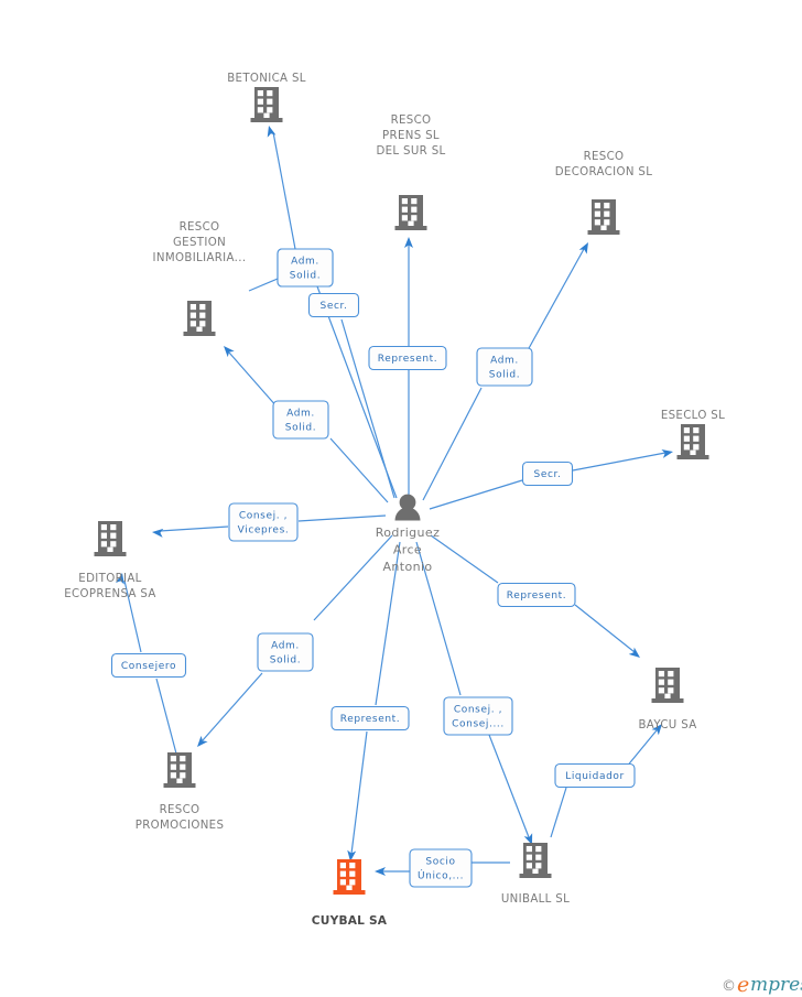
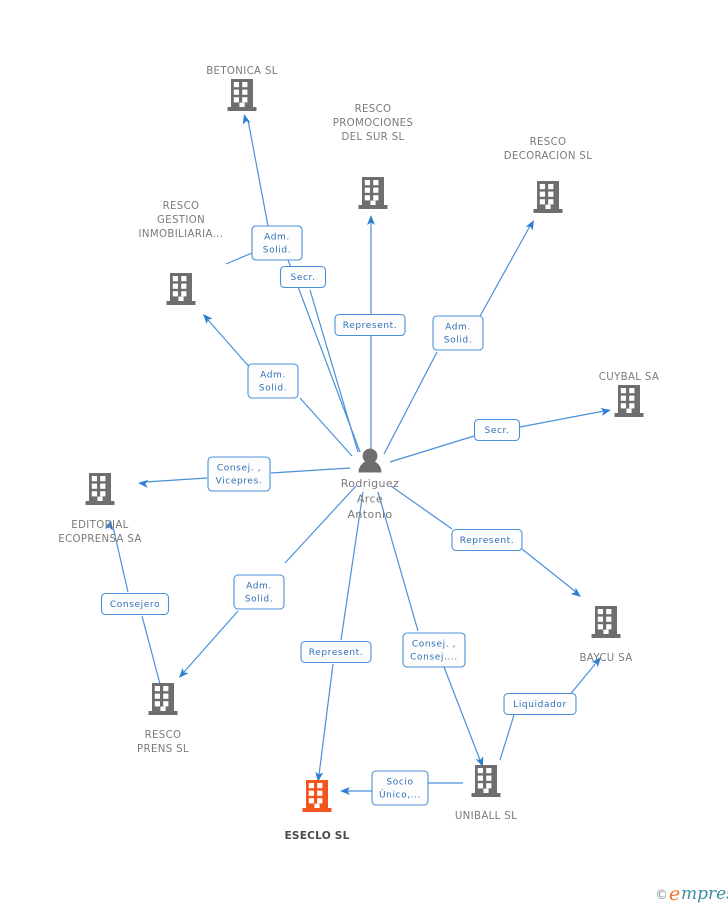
  BETONICA SL
  RESCO
- PRENS SL
+ PROMOCIONES
  DEL SUR SL
  RESCO
  DECORACION SL
  RESCO
  GESTION
  INMOBILIARIA...
- ESECLO SL
+ CUYBAL SA
  EDITORIAL
  ECOPRENSA SA
  BAYCU SA
  RESCO
- PROMOCIONES
+ PRENS SL
  UNIBALL SL
- CUYBAL SA
+ ESECLO SL
  Rodriguez
  Arce
  Antonio
  Represent.
  Adm.
  Solid.
  Secr.
  Adm.
  Solid.
  Adm.
  Solid.
  Secr.
  Consej. ,
  Vicepres.
  Adm.
  Solid.
  Consejero
  Represent.
  Consej. ,
  Consej....
  Represent.
  Liquidador
  Socio
  Único,...
  ©
  e
